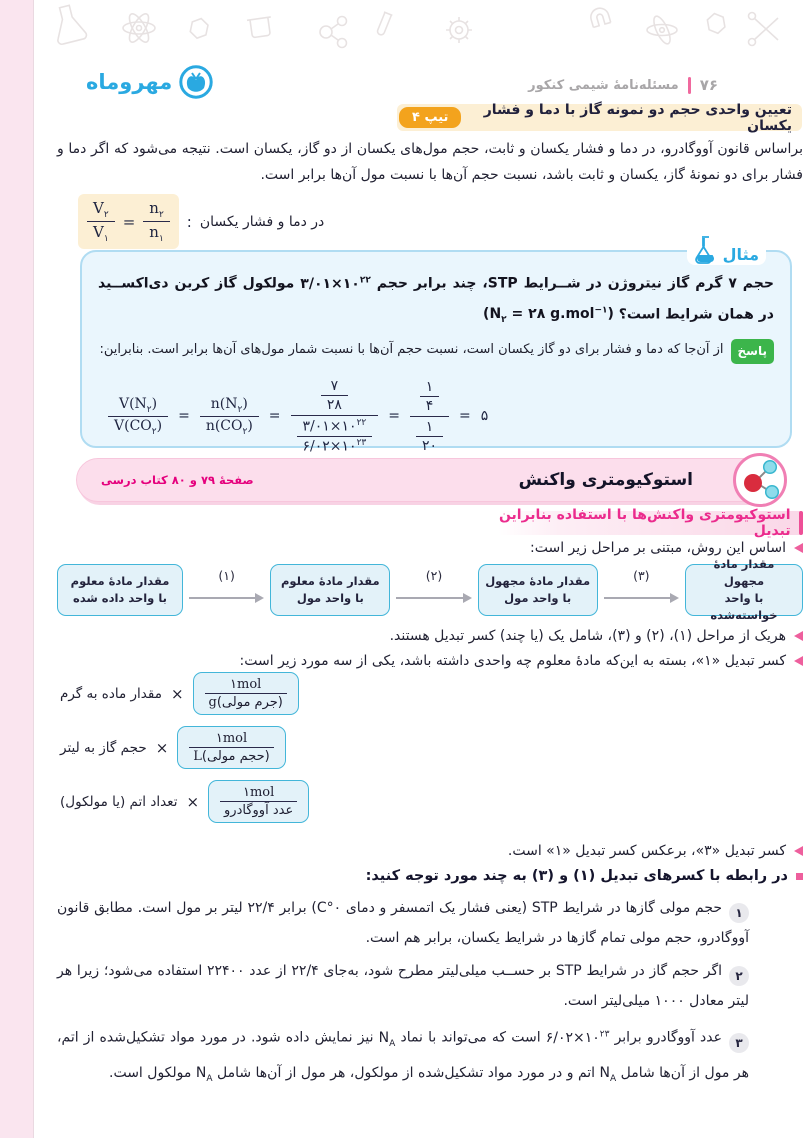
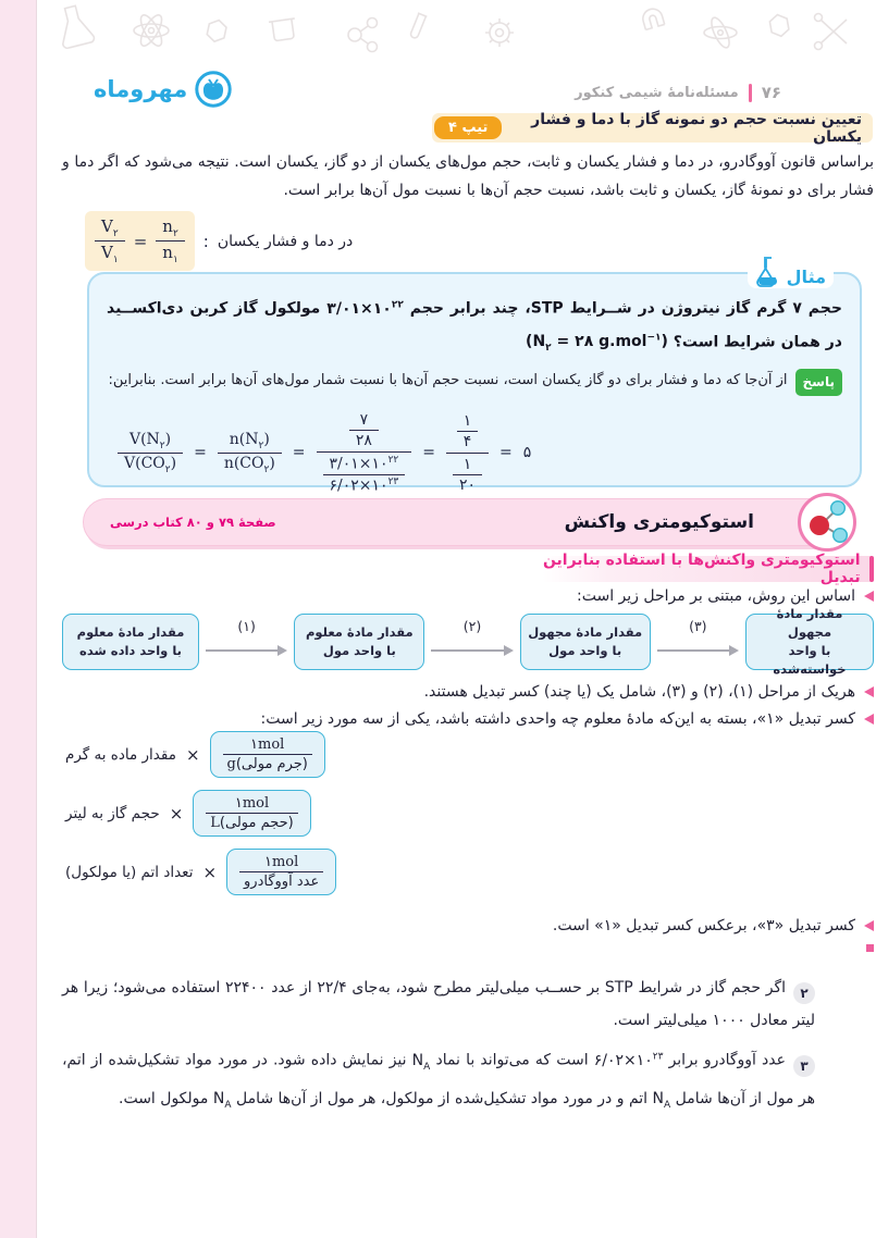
  مهروماه
  مسئله‌نامهٔ شیمی کنکور
  ۷۶
  تیپ ۴
- تعیین واحدی حجم دو نمونه گاز با دما و فشار یکسان
+ تعیین نسبت حجم دو نمونه گاز با دما و فشار یکسان
  براساس قانون آووگادرو، در دما و فشار یکسان و ثابت، حجم مول‌های یکسان از دو گاز، یکسان است. نتیجه می‌شود که اگر دما و فشار برای دو نمونهٔ گاز، یکسان و ثابت باشد، نسبت حجم آن‌ها با نسبت مول آن‌ها برابر است.
  V۲
  V۱
  =
  n۲
  n۱
  :
  در دما و فشار یکسان
  مثال
  حجم ۷ گرم گاز نیتروژن در شــرایط STP، چند برابر حجم ۳/۰۱×۱۰۲۲ مولکول گاز کربن دی‌اکســید در همان شرایط است؟ (N۲ = ۲۸ g.mol−۱)
  پاسخ
  از آن‌جا که دما و فشار برای دو گاز یکسان است، نسبت حجم آن‌ها با نسبت شمار مولهای آن‌ها برابر است. بنابراین:
  V(N۲)
  V(CO۲)
  =
  n(N۲)
  n(CO۲)
  =
  ۷
  ۲۸
  ۳/۰۱×۱۰۲۲
  ۶/۰۲×۱۰۲۳
  =
  ۱
  ۴
  ۱
  ۲۰
  =
  ۵
  استوکیومتری واکنش
  صفحهٔ ۷۹ و ۸۰ کتاب درسی
  استوکیومتری واکنش‌ها با استفاده بنابراین تبدیل
  اساس این روش، مبتنی بر مراحل زیر است:
  مقدار مادهٔ معلوم
  با واحد داده شده
  (۱)
  مقدار مادهٔ معلوم
  با واحد مول
  (۲)
  مقدار مادهٔ مجهول
  با واحد مول
  (۳)
  مقدار مادهٔ مجهول
  با واحد خواسته‌شده
  هریک از مراحل (۱)، (۲) و (۳)، شامل یک (یا چند) کسر تبدیل هستند.
  کسر تبدیل «۱»، بسته به اینکه مادهٔ معلوم چه واحدی داشته باشد، یکی از سه مورد زیر است:
  مقدار ماده به گرم
  ×
  ۱mol
  g
  (جرم مولی)
  حجم گاز به لیتر
  ×
  ۱mol
  L
  (حجم مولی)
  تعداد اتم (یا مولکول)
  ×
  ۱mol
  عدد آووگادرو
  کسر تبدیل «۳»، برعکس کسر تبدیل «۱» است.
- در رابطه با کسرهای تبدیل (۱) و (۳) به چند مورد توجه کنید:
- ۱حجم مولی گازها در شرایط STP (یعنی فشار یک اتمسفر و دمای C°۰) برابر ۲۲/۴ لیتر بر مول است. مطابق قانون آووگادرو، حجم مولی تمام گازها در شرایط یکسان، برابر هم است.
  ۲اگر حجم گاز در شرایط STP بر حســب میلی‌لیتر مطرح شود، به‌جای ۲۲/۴ از عدد ۲۲۴۰۰ استفاده می‌شود؛ زیرا هر لیتر معادل ۱۰۰۰ میلی‌لیتر است.
  ۳عدد آووگادرو برابر ۶/۰۲×۱۰۲۳ است که می‌تواند با نماد NA نیز نمایش داده شود. در مورد مواد تشکیل‌شده از اتم، هر مول از آن‌ها شامل NA اتم و در مورد مواد تشکیل‌شده از مولکول، هر مول از آن‌ها شامل NA مولکول است.
